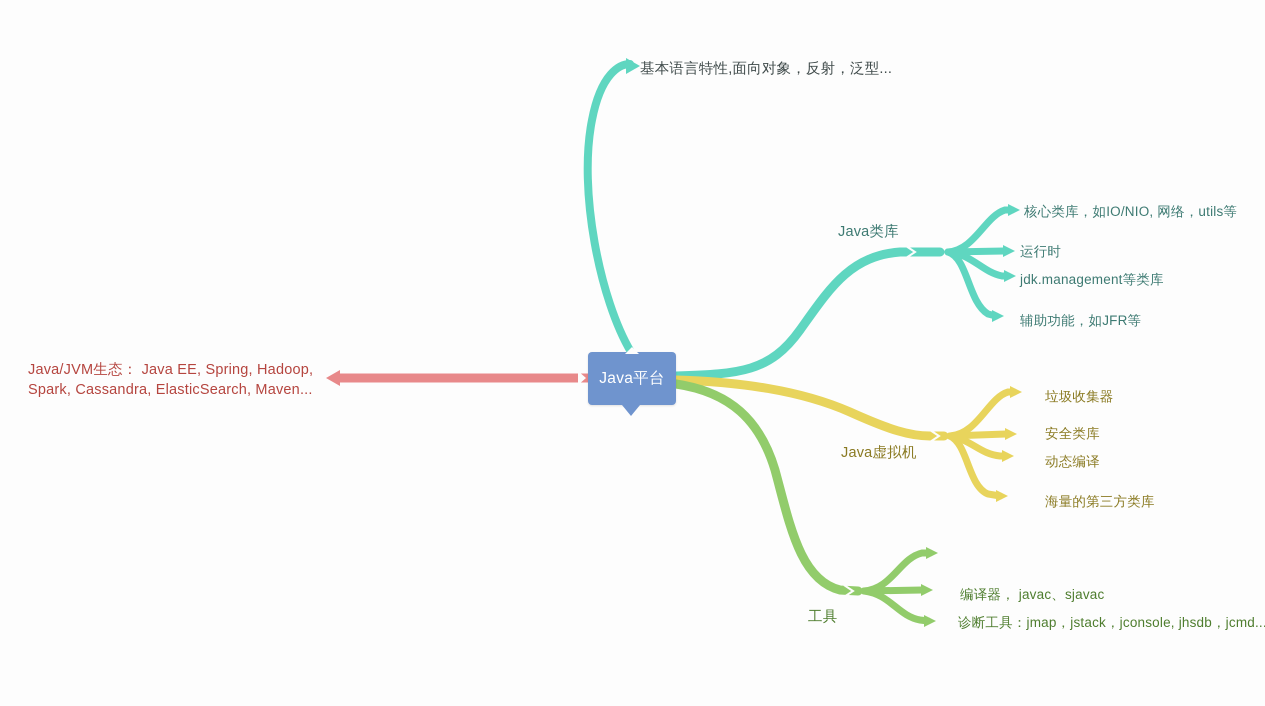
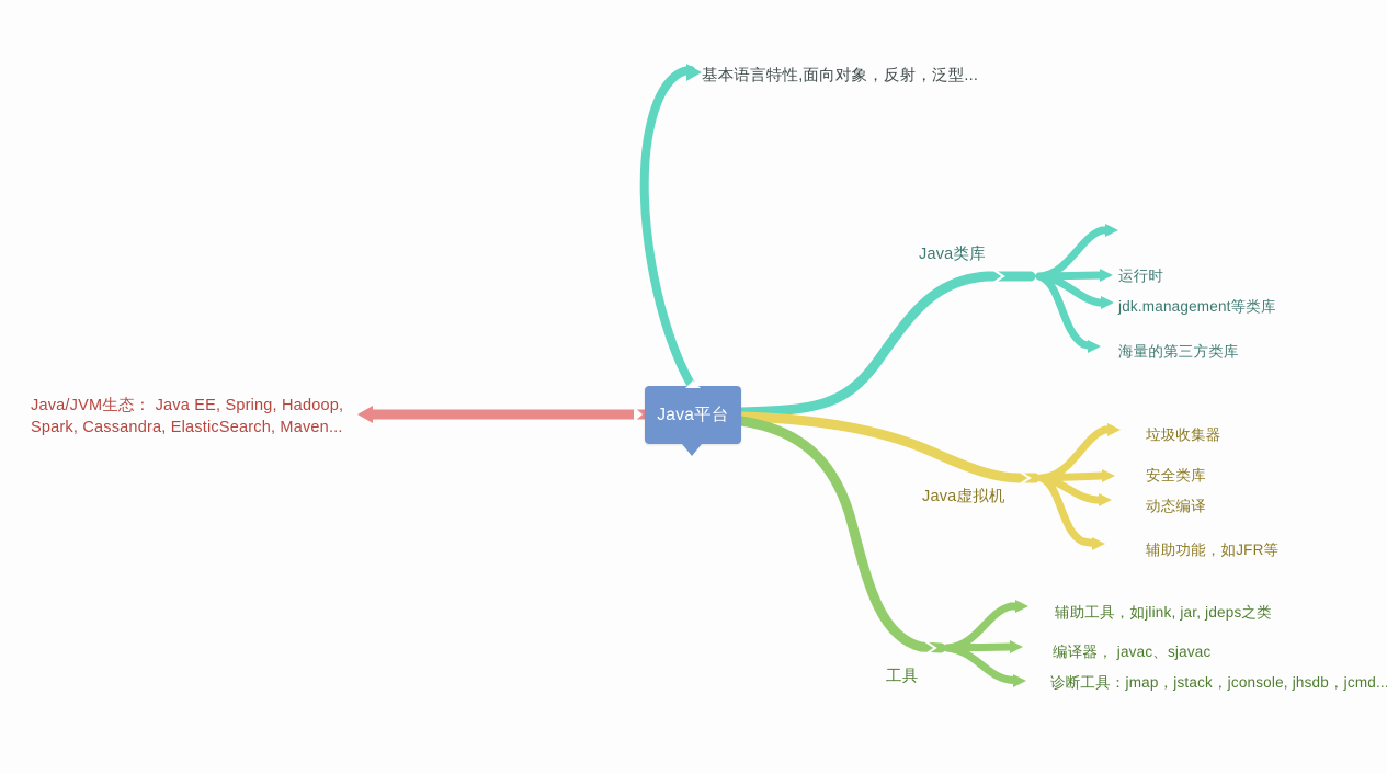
  Java平台
  基本语言特性,面向对象，反射，泛型...
  Java/JVM生态： Java EE, Spring, Hadoop,
  Spark, Cassandra, ElasticSearch, Maven...
  Java类库
- 核心类库，如IO/NIO, 网络，utils等
  运行时
  jdk.management等类库
- 辅助功能，如JFR等
+ 海量的第三方类库
  Java虚拟机
  垃圾收集器
  安全类库
  动态编译
- 海量的第三方类库
+ 辅助功能，如JFR等
  工具
+ 辅助工具，如jlink, jar, jdeps之类
  编译器， javac、sjavac
  诊断工具：jmap，jstack，jconsole, jhsdb，jcmd..
